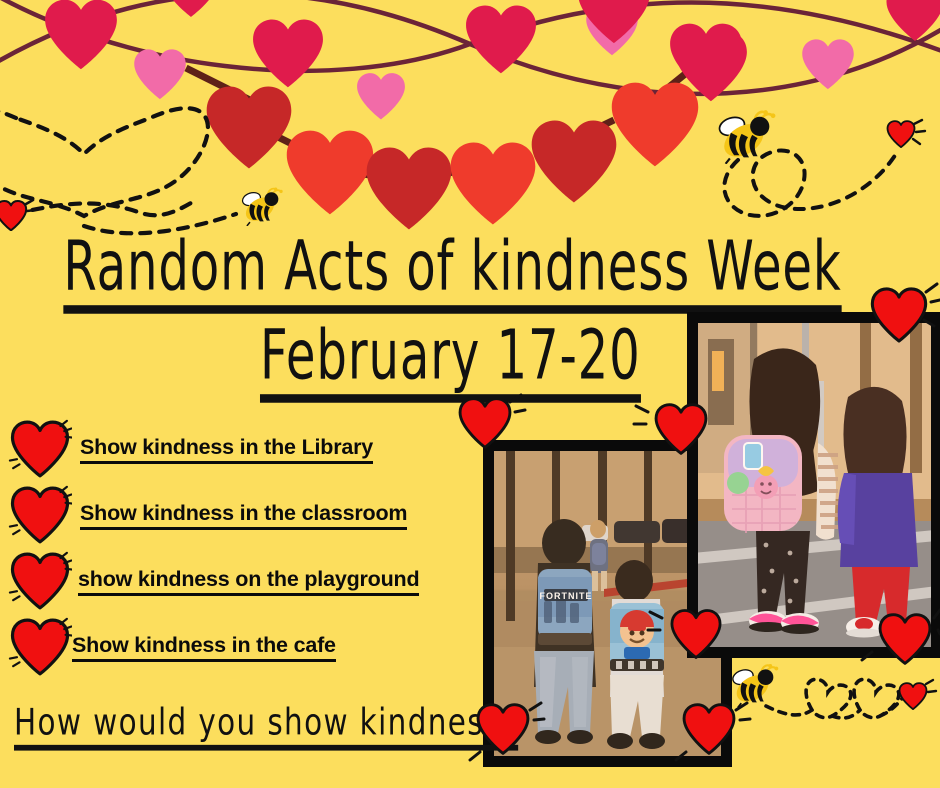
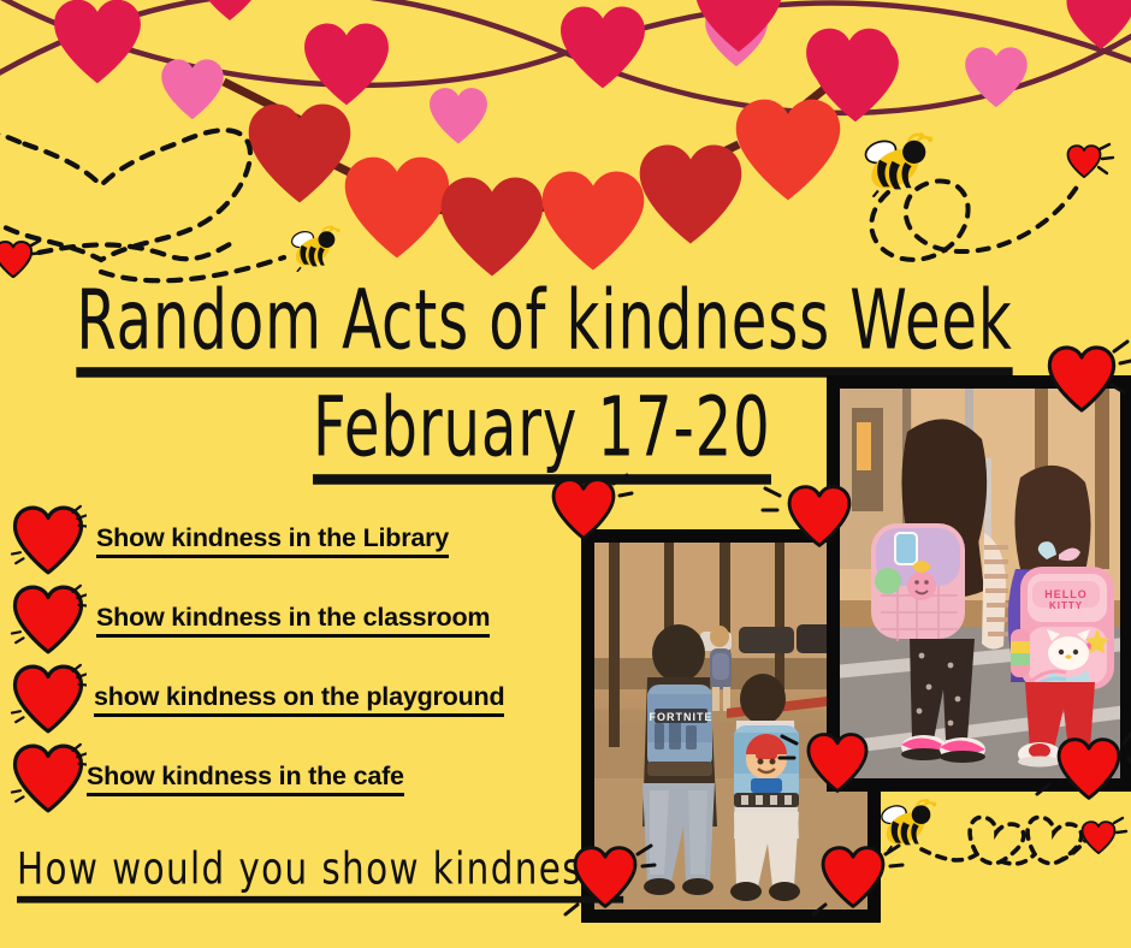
  Random Acts of kindness Week February 17-20
  FORTNITE
+ HELLO
+ KITTY
  Show kindness in the Library
  Show kindness in the classroom
  show kindness on the playground
  Show kindness in the cafe
  How would you show kindnes
